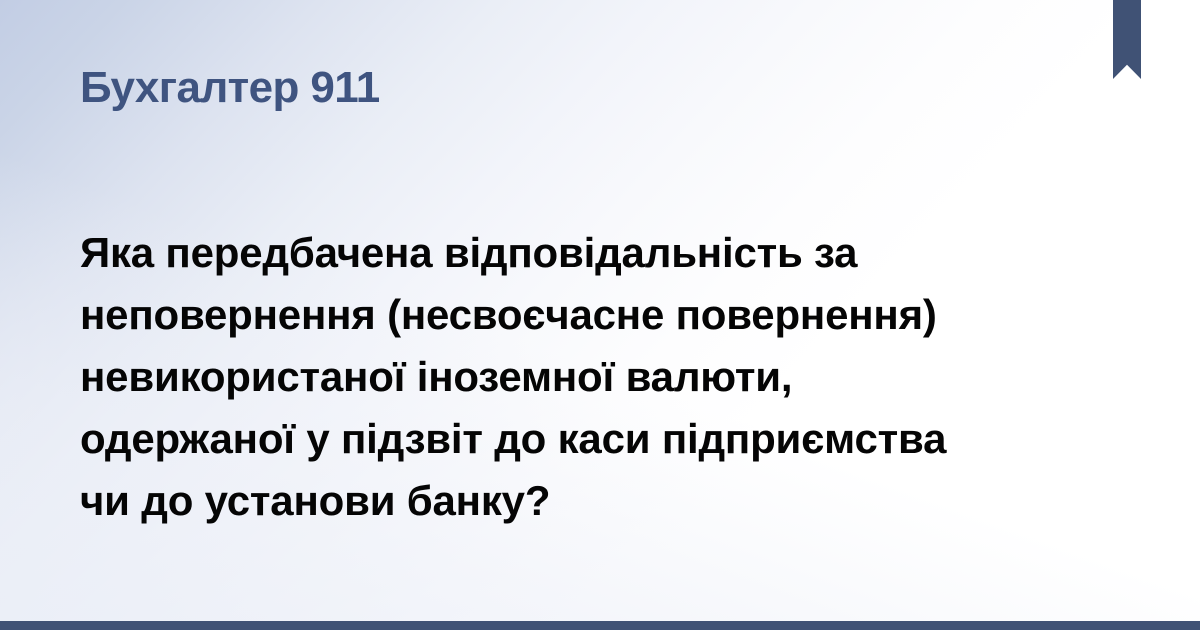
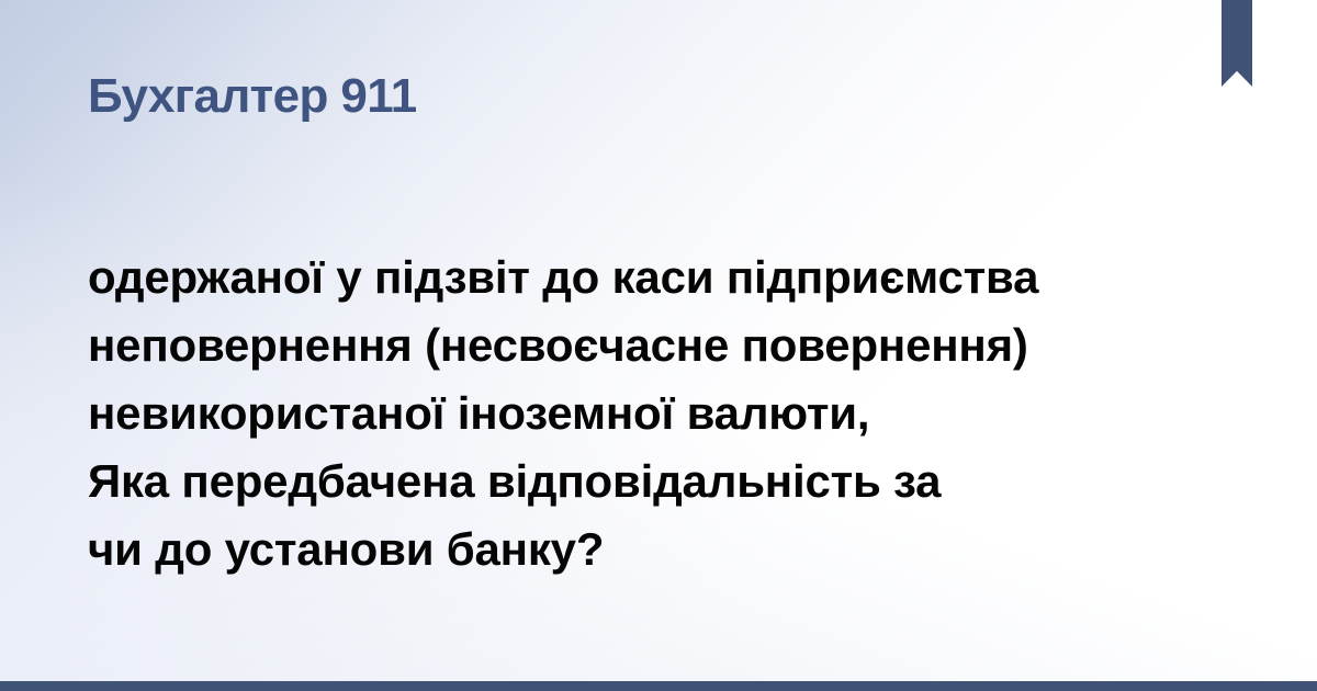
  Бухгалтер 911
- Яка передбачена відповідальність за
+ одержаної у підзвіт до каси підприємства
  неповернення (несвоєчасне повернення)
  невикористаної іноземної валюти,
- одержаної у підзвіт до каси підприємства
+ Яка передбачена відповідальність за
  чи до установи банку?
